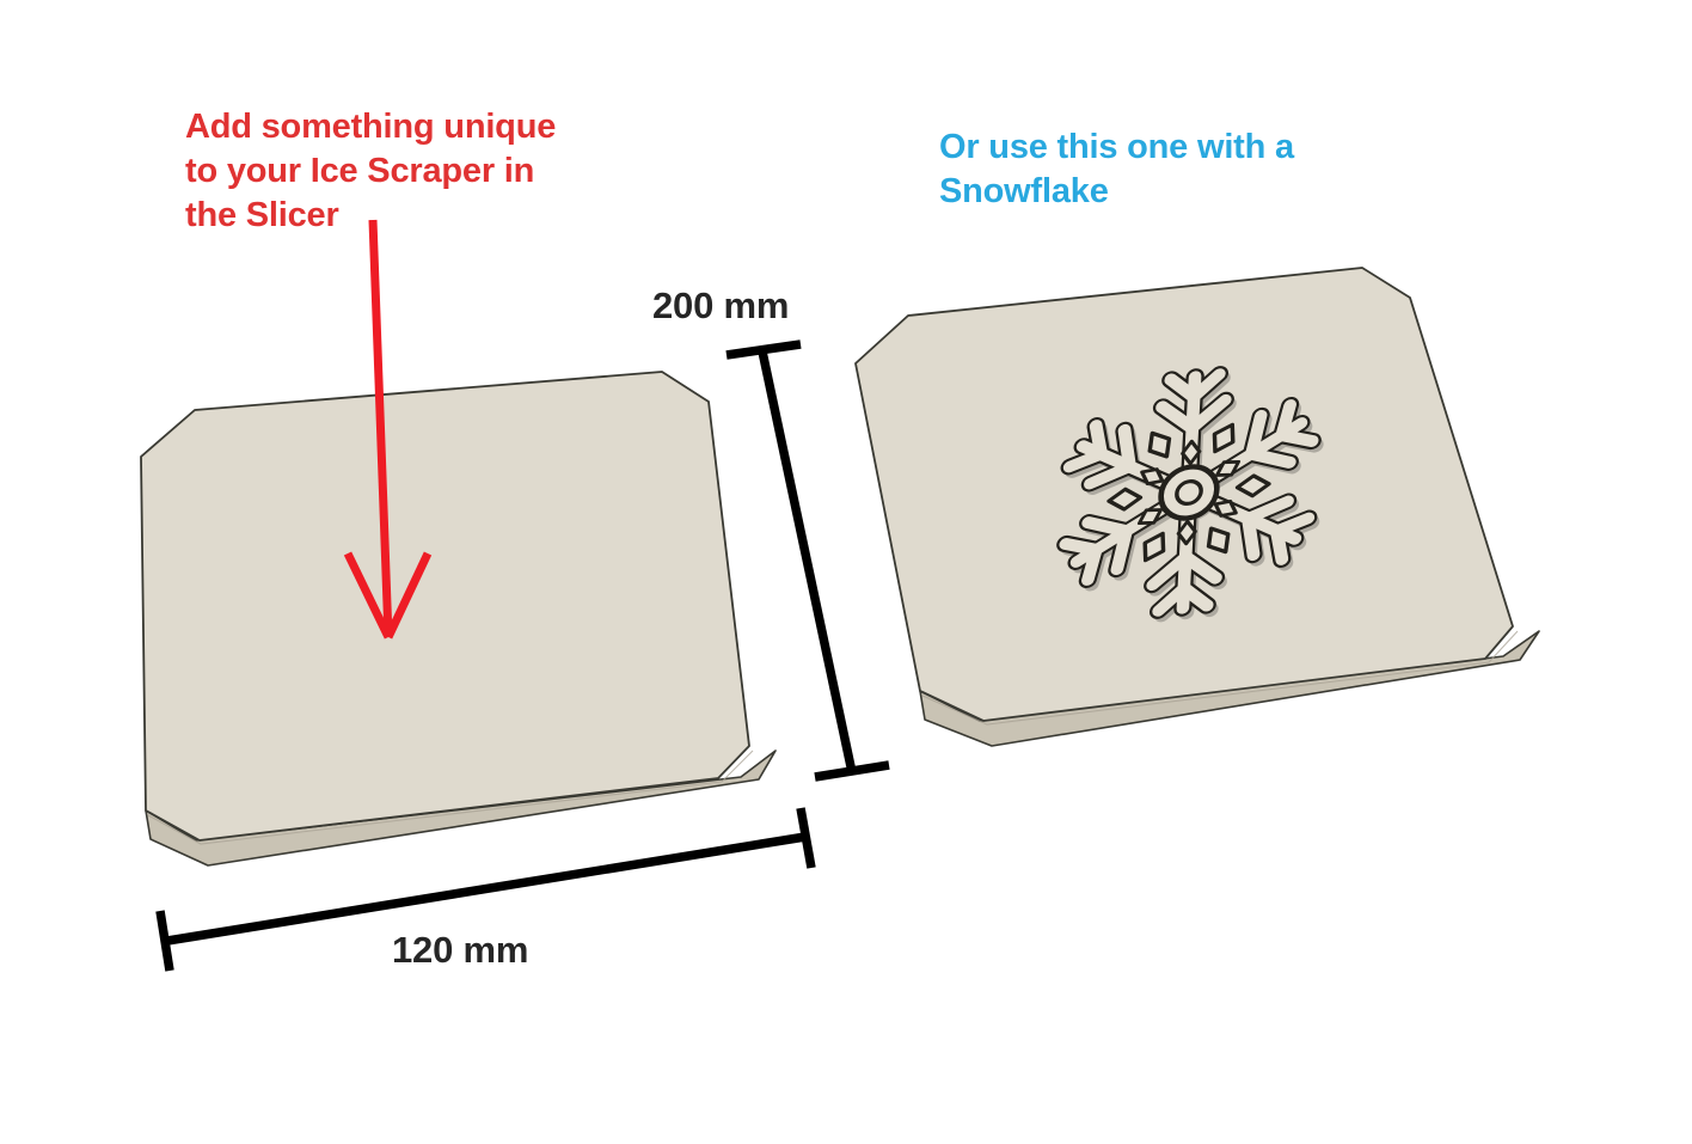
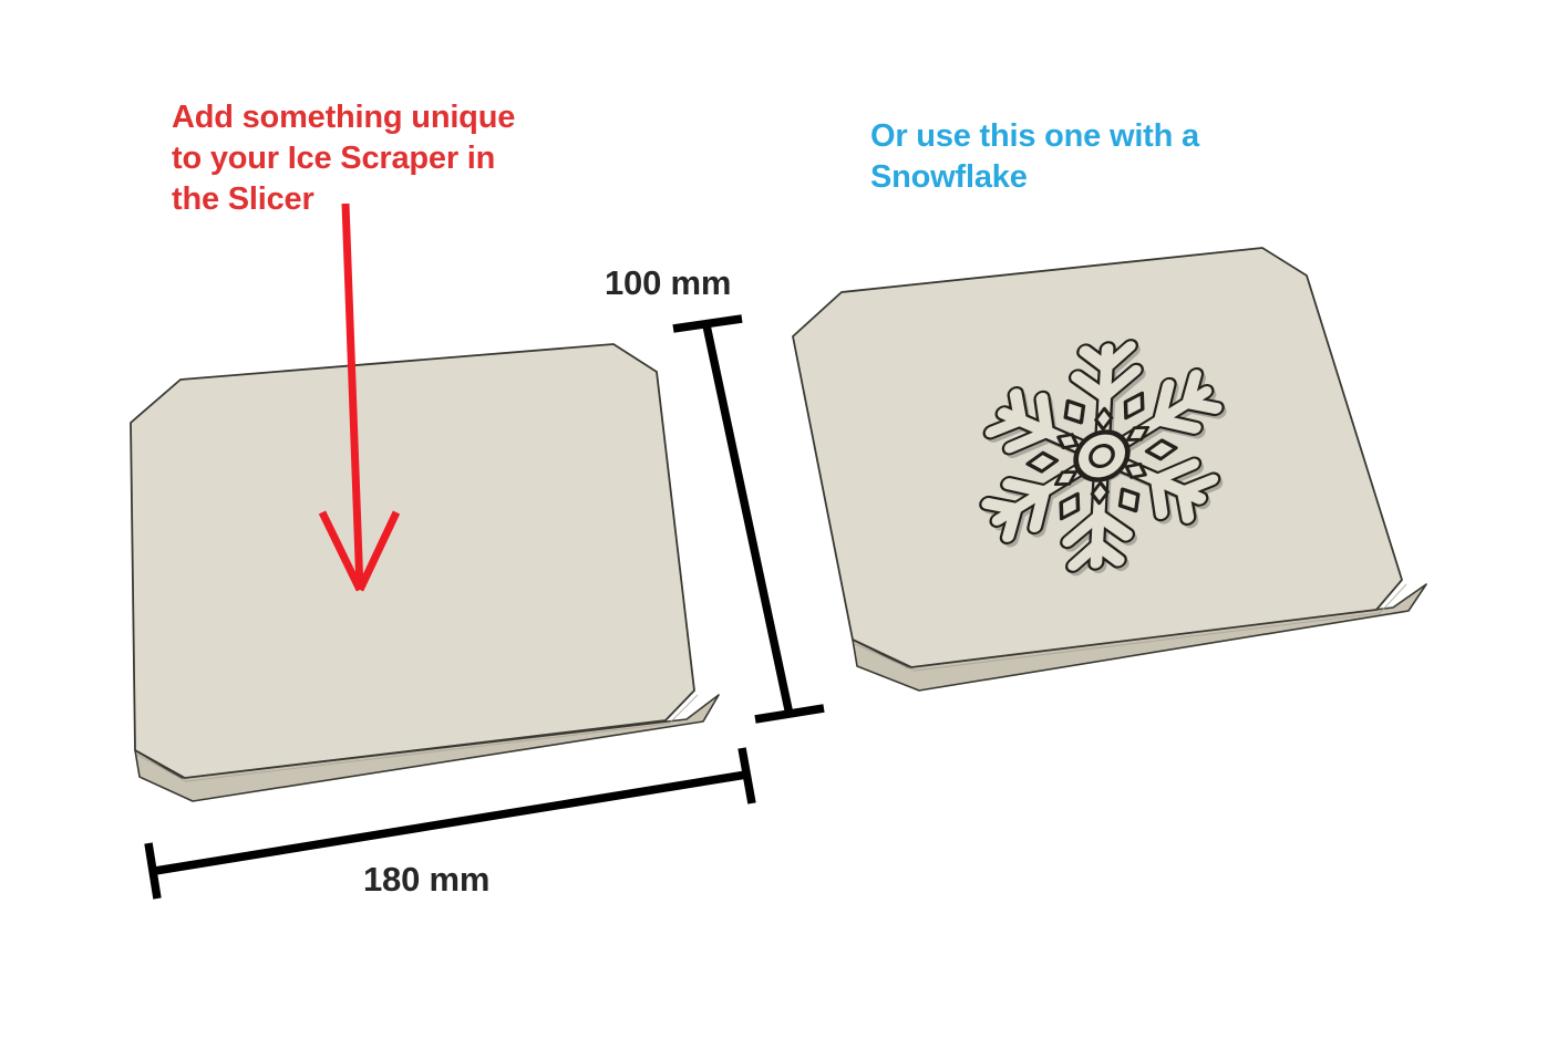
  Add something unique
  to your Ice Scraper in
  the Slicer
  Or use this one with a
  Snowflake
- 200 mm
+ 100 mm
- 120 mm
+ 180 mm
